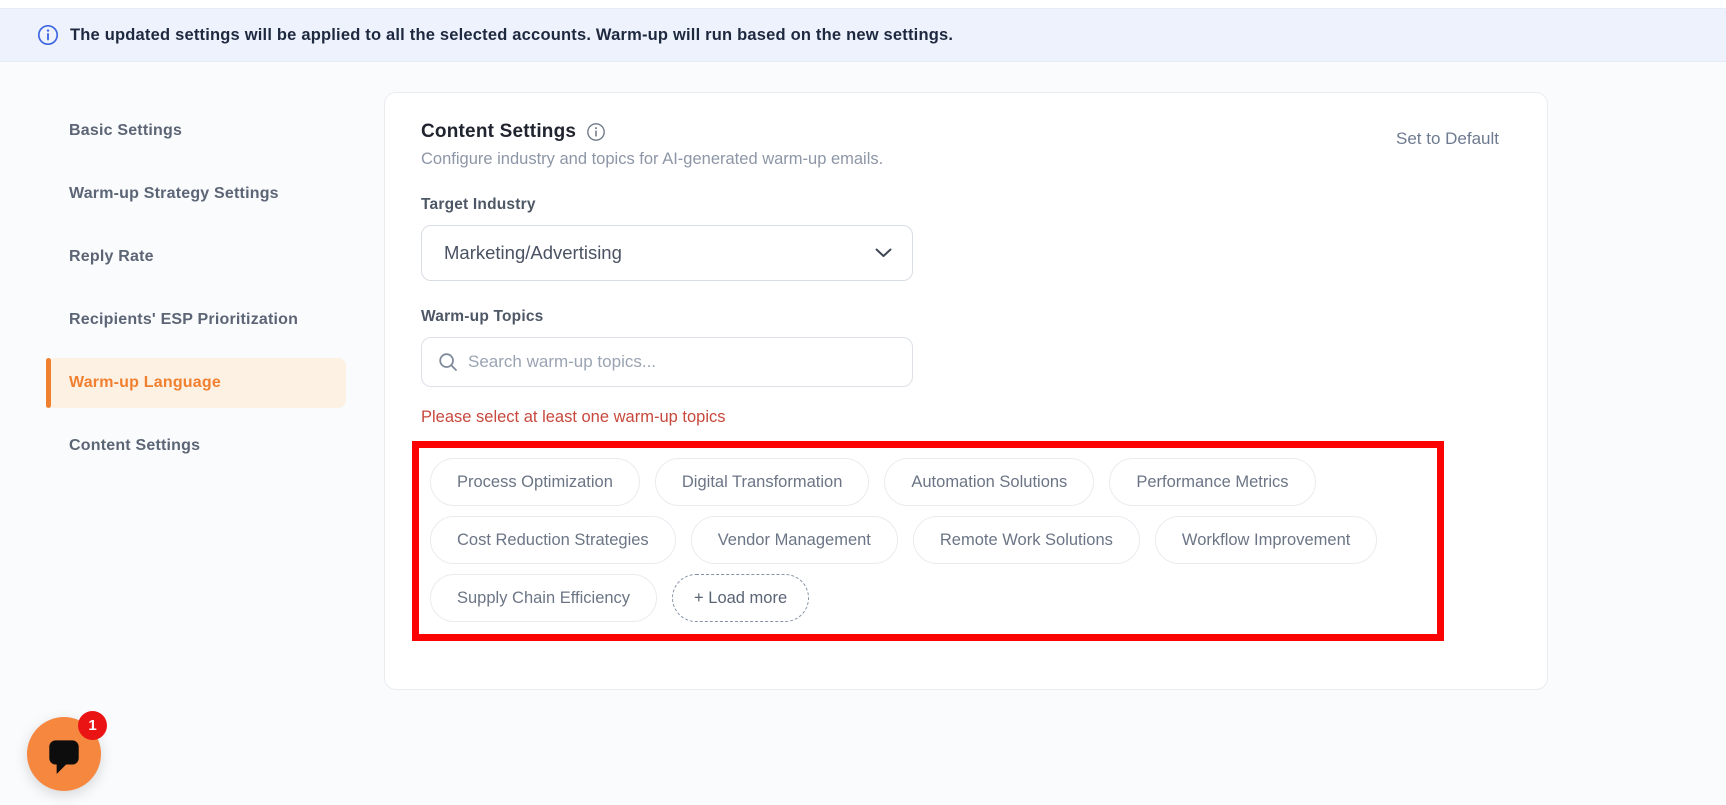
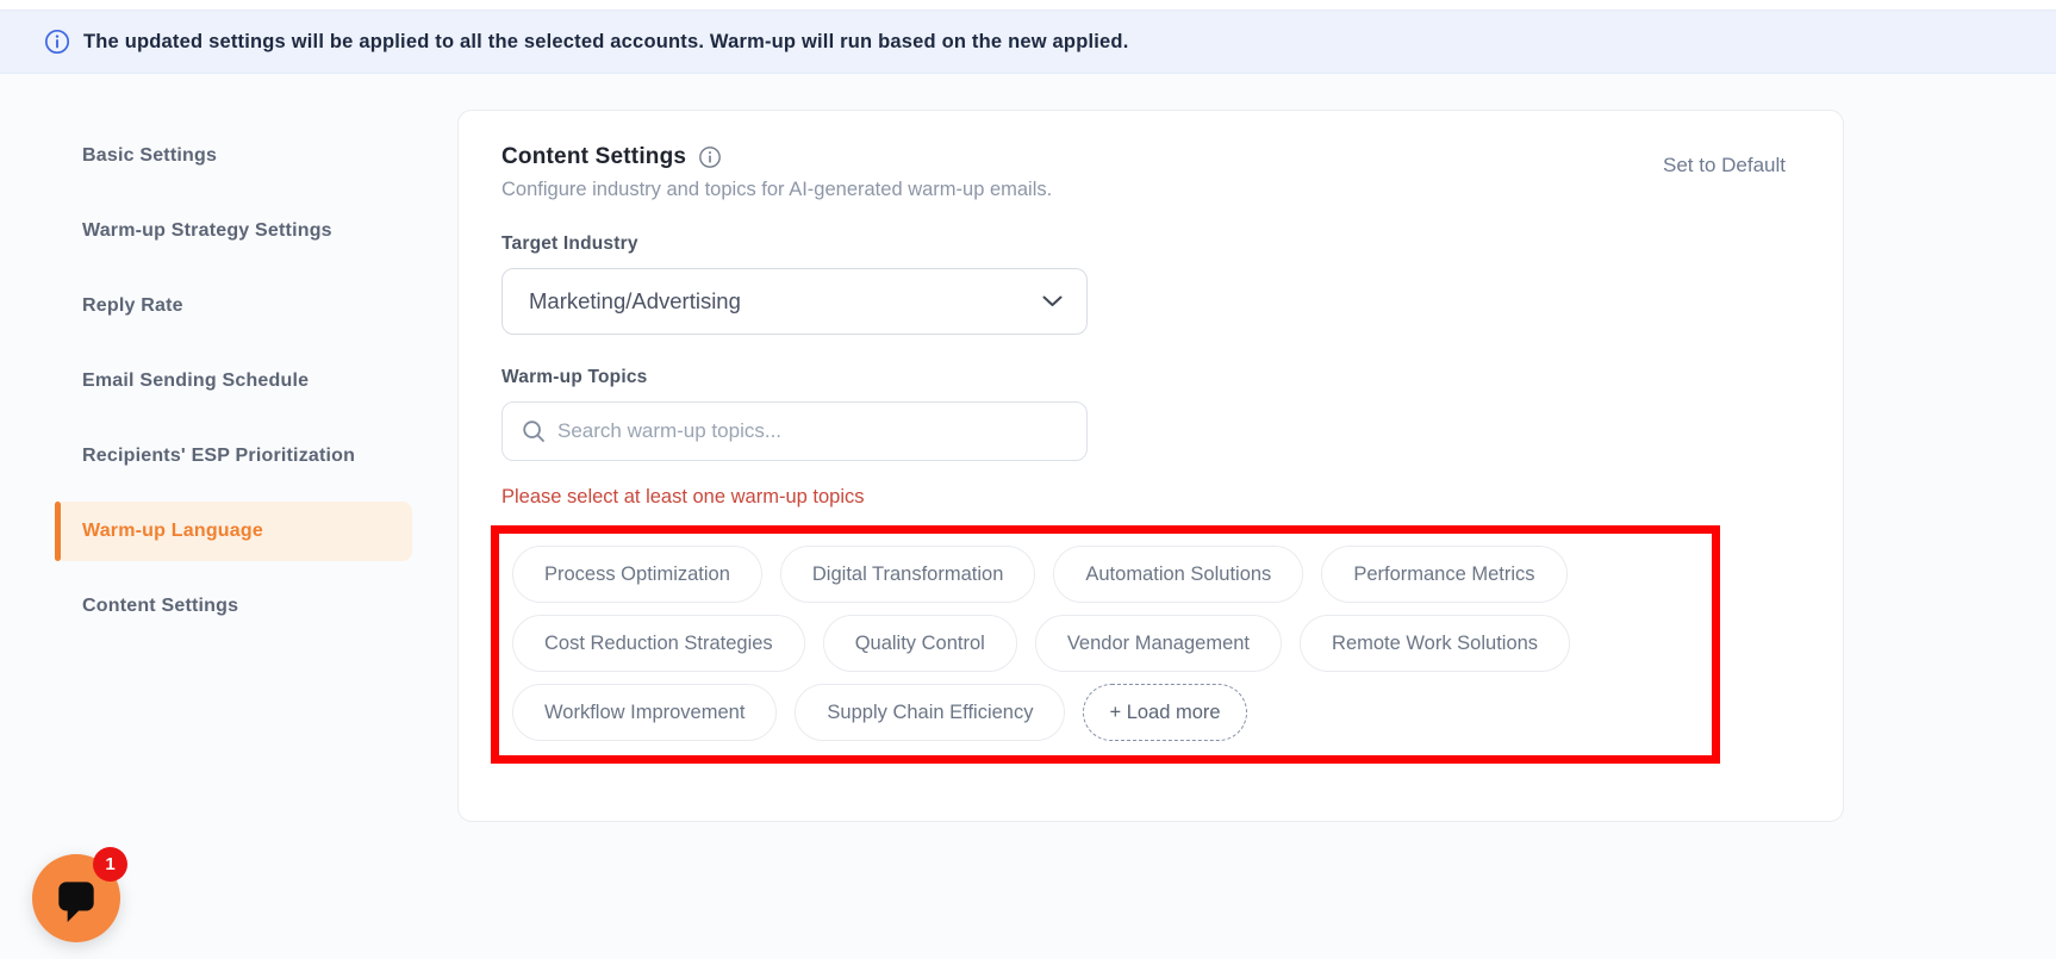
- The updated settings will be applied to all the selected accounts. Warm-up will run based on the new settings.
+ The updated settings will be applied to all the selected accounts. Warm-up will run based on the new applied.
  Basic Settings
  Warm-up Strategy Settings
  Reply Rate
+ Email Sending Schedule
  Recipients' ESP Prioritization
  Warm-up Language
  Content Settings
  Content Settings
  Configure industry and topics for AI-generated warm-up emails.
  Set to Default
  Target Industry
  Marketing/Advertising
  Warm-up Topics
  Search warm-up topics...
  Please select at least one warm-up topics
  Process Optimization
  Digital Transformation
  Automation Solutions
  Performance Metrics
  Cost Reduction Strategies
+ Quality Control
  Vendor Management
  Remote Work Solutions
  Workflow Improvement
  Supply Chain Efficiency
  + Load more
  1
